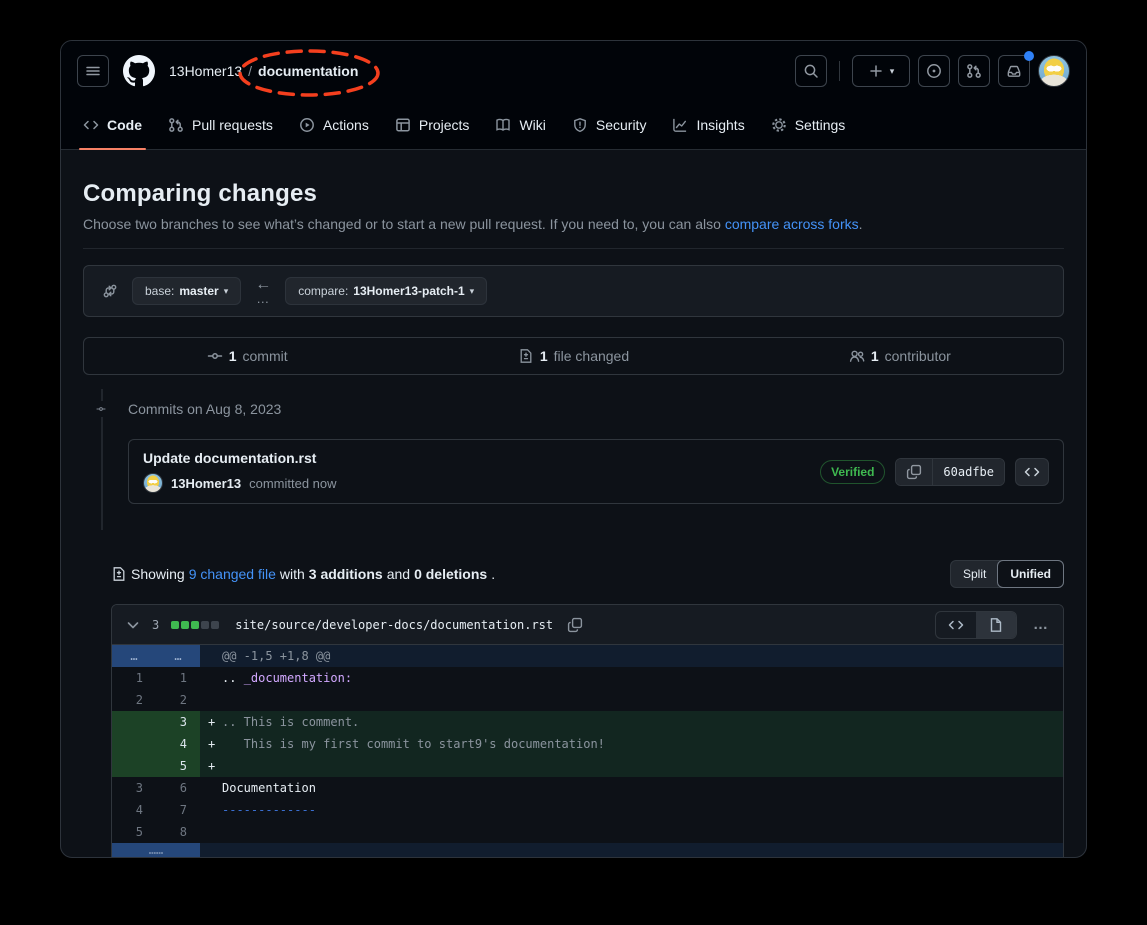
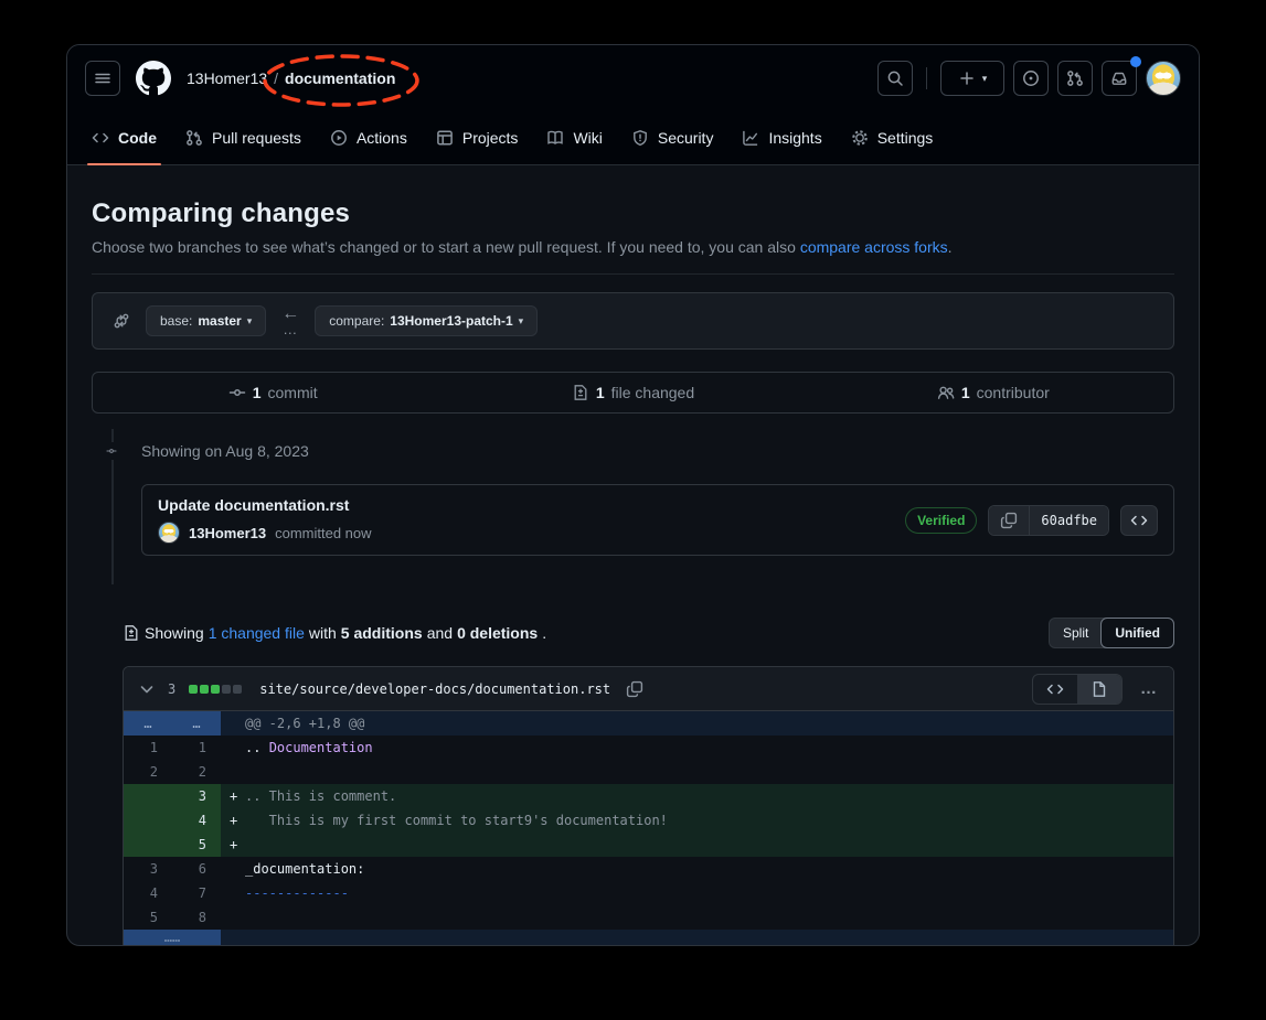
  13Homer13
  /
  documentation
  ▾
  Code
  Pull requests
  Actions
  Projects
  Wiki
  Security
  Insights
  Settings
  Comparing changes
  Choose two branches to see what’s changed or to start a new pull request. If you need to, you can also compare across forks.
  base:
  master
  ▾
  ←
  …
  compare:
  13Homer13-patch-1
  ▾
  1
  commit
  1
  file changed
  1
  contributor
- Commits on Aug 8, 2023
+ Showing on Aug 8, 2023
  Update documentation.rst
  13Homer13
  committed now
  Verified
  60adfbe
  Showing
- 9 changed file
+ 1 changed file
  with
- 3 additions
+ 5 additions
  and
  0 deletions
  .
  Split
  Unified
  3
  site/source/developer-docs/documentation.rst
  …
  …
  …
- @@ -1,5 +1,8 @@
+ @@ -2,6 +1,8 @@
  1
  1
- .. _documentation:
+ .. Documentation
  2
  2
  3
  + .. This is comment.
  4
  + This is my first commit to start9's documentation!
  5
  +
  3
  6
- Documentation
+ _documentation:
  4
  7
  -------------
  5
  8
  ┄┄
